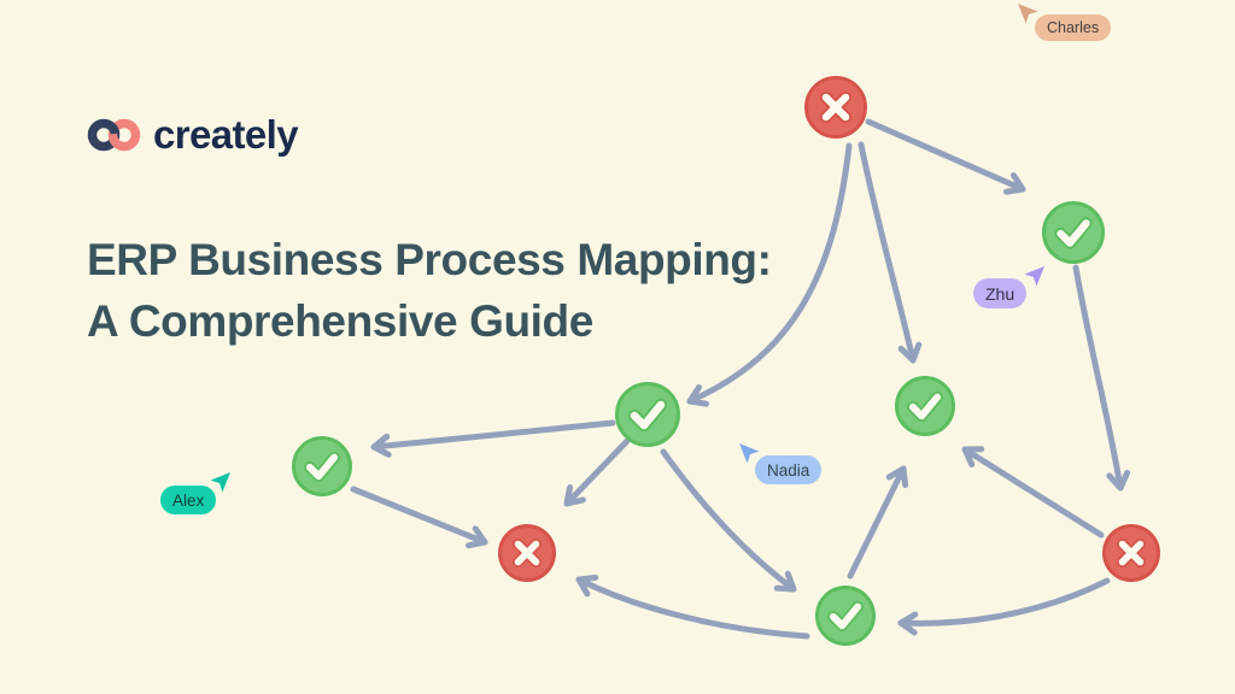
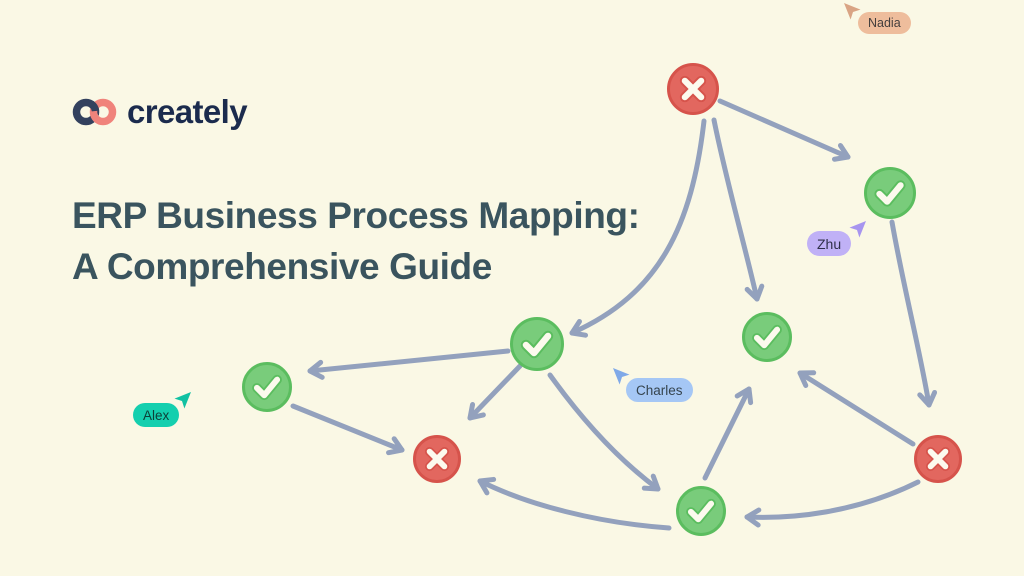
  creately
  ERP Business Process Mapping:
  A Comprehensive Guide
- Charles
+ Nadia
  Zhu
- Nadia
+ Charles
  Alex
